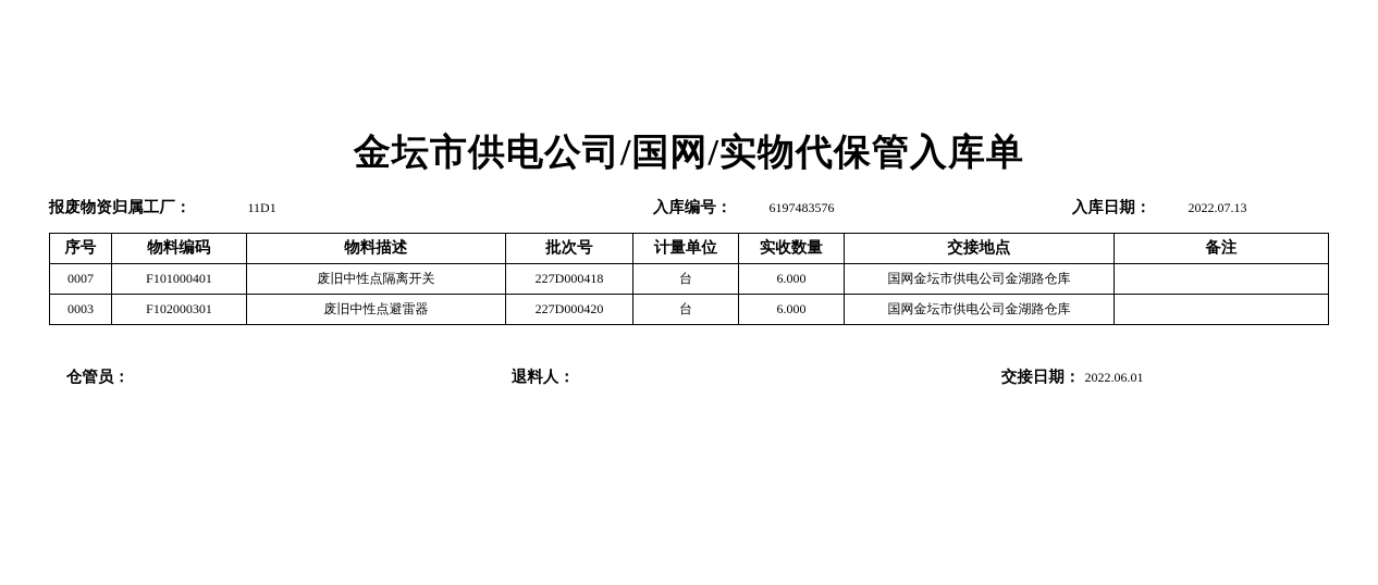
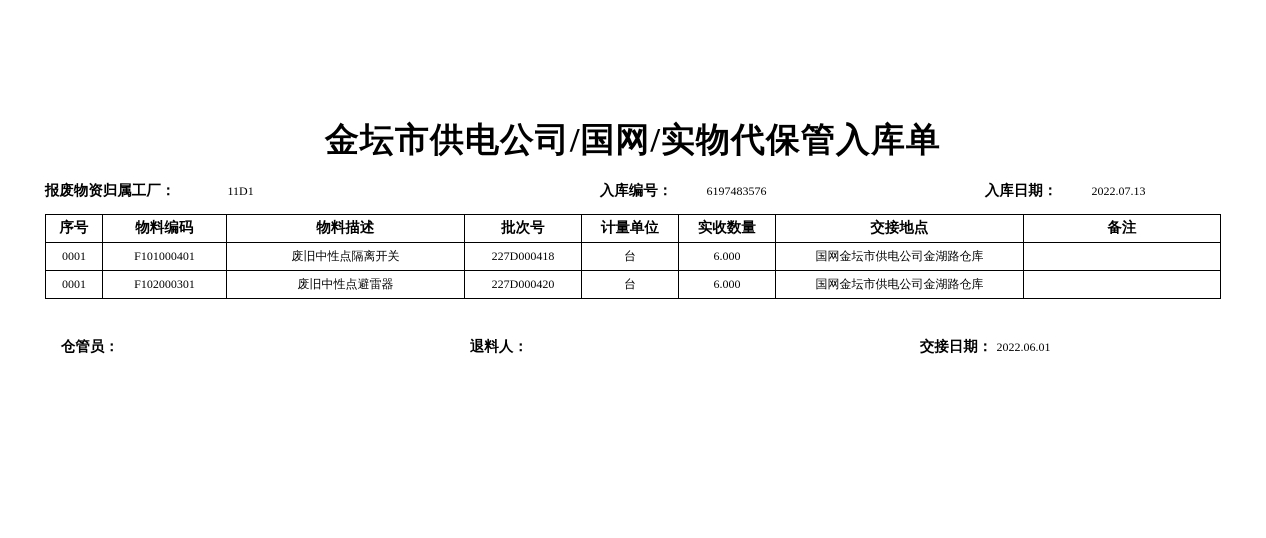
  金坛市供电公司/国网/实物代保管入库单
  报废物资归属工厂： 11D1
  入库编号： 6197483576
  入库日期： 2022.07.13
  序号	物料编码	物料描述	批次号	计量单位	实收数量	交接地点	备注
- 0007	F101000401	废旧中性点隔离开关	227D000418	台	6.000	国网金坛市供电公司金湖路仓库
+ 0001	F101000401	废旧中性点隔离开关	227D000418	台	6.000	国网金坛市供电公司金湖路仓库
- 0003	F102000301	废旧中性点避雷器	227D000420	台	6.000	国网金坛市供电公司金湖路仓库
+ 0001	F102000301	废旧中性点避雷器	227D000420	台	6.000	国网金坛市供电公司金湖路仓库
  仓管员：
  退料人：
  交接日期： 2022.06.01
